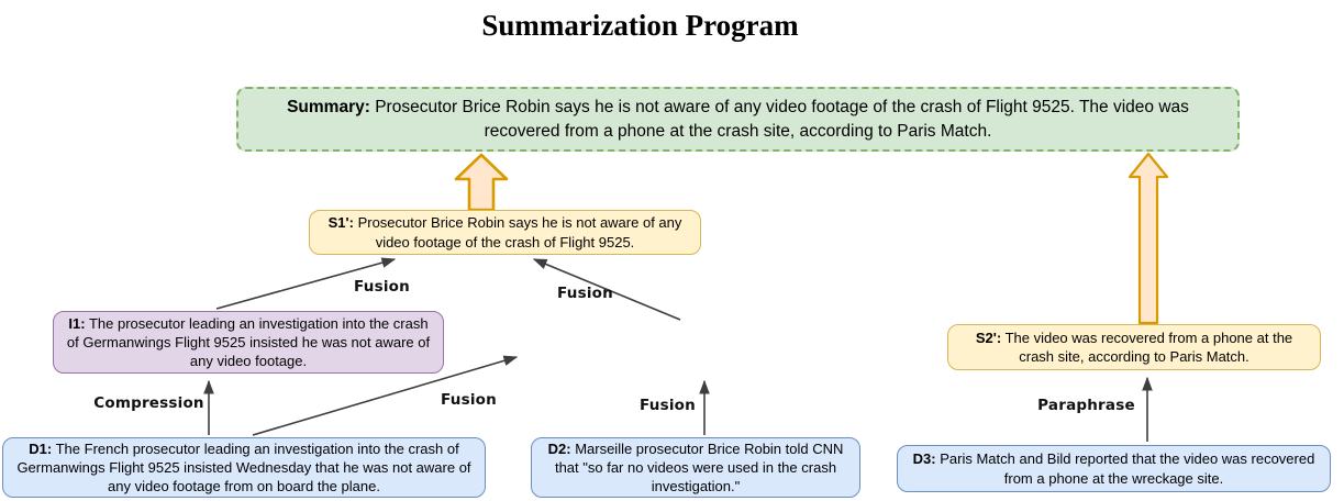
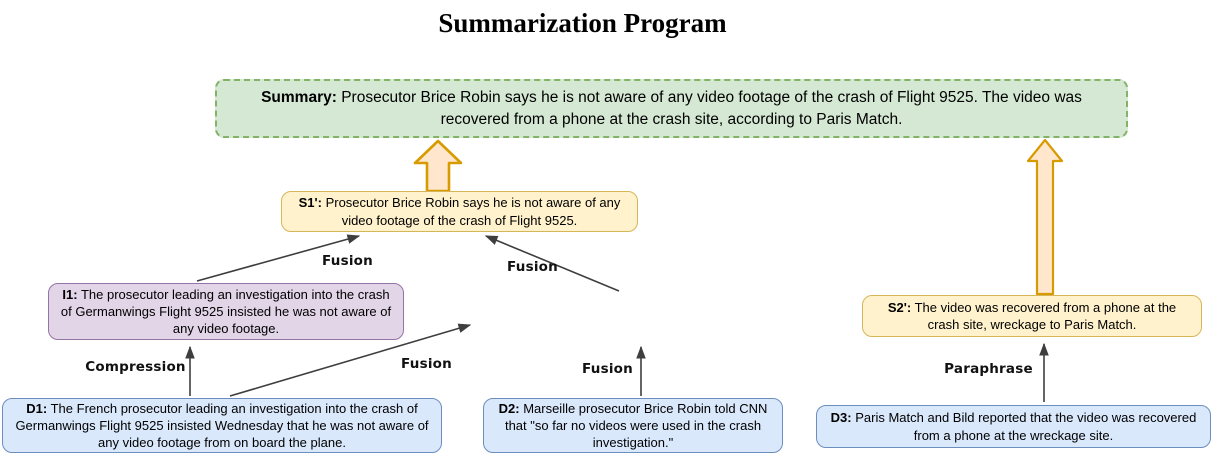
  Summarization Program
  Summary: Prosecutor Brice Robin says he is not aware of any video footage of the crash of Flight 9525. The video was recovered from a phone at the crash site, according to Paris Match.
  S1': Prosecutor Brice Robin says he is not aware of any video footage of the crash of Flight 9525.
  I1: The prosecutor leading an investigation into the crash of Germanwings Flight 9525 insisted he was not aware of any video footage.
- S2': The video was recovered from a phone at the crash site, according to Paris Match.
+ S2': The video was recovered from a phone at the crash site, wreckage to Paris Match.
  D1: The French prosecutor leading an investigation into the crash of Germanwings Flight 9525 insisted Wednesday that he was not aware of any video footage from on board the plane.
  D2: Marseille prosecutor Brice Robin told CNN that "so far no videos were used in the crash investigation."
  D3: Paris Match and Bild reported that the video was recovered from a phone at the wreckage site.
  Compression
  Fusion
  Fusion
  Fusion
  Fusion
  Paraphrase
